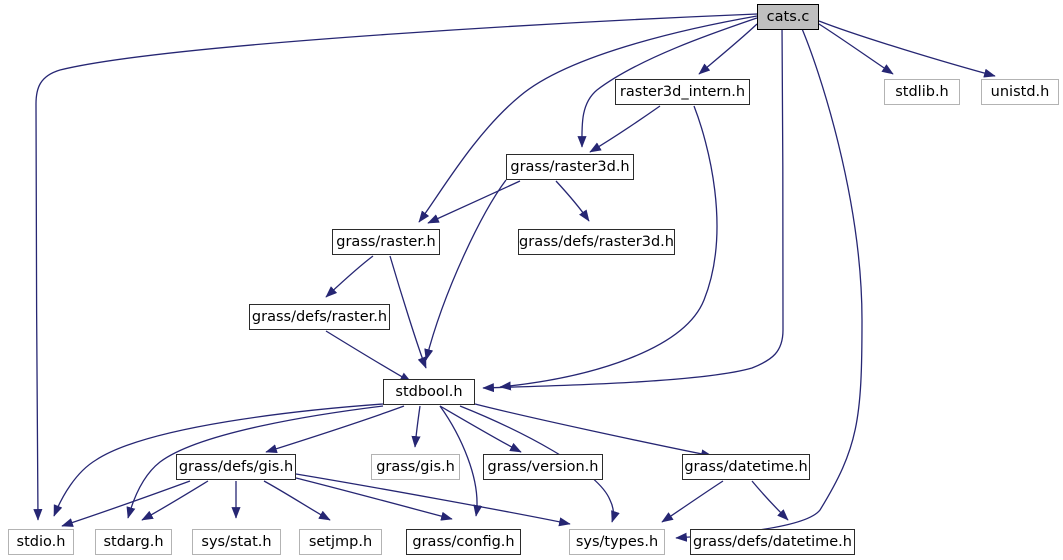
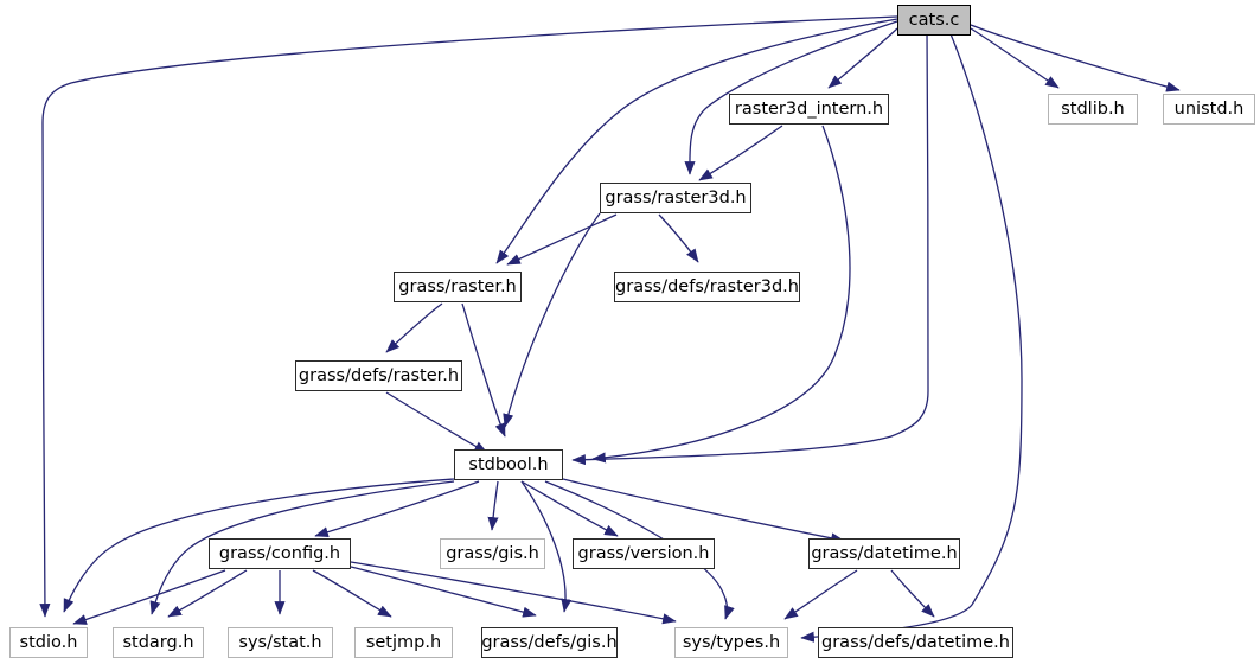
  cats.c
  raster3d_intern.h
  stdlib.h
  unistd.h
  grass/raster3d.h
  grass/raster.h
  grass/defs/raster3d.h
  grass/defs/raster.h
  stdbool.h
- grass/defs/gis.h
+ grass/config.h
  grass/gis.h
  grass/version.h
  grass/datetime.h
  stdio.h
  stdarg.h
  sys/stat.h
  setjmp.h
- grass/config.h
+ grass/defs/gis.h
  sys/types.h
  grass/defs/datetime.h
